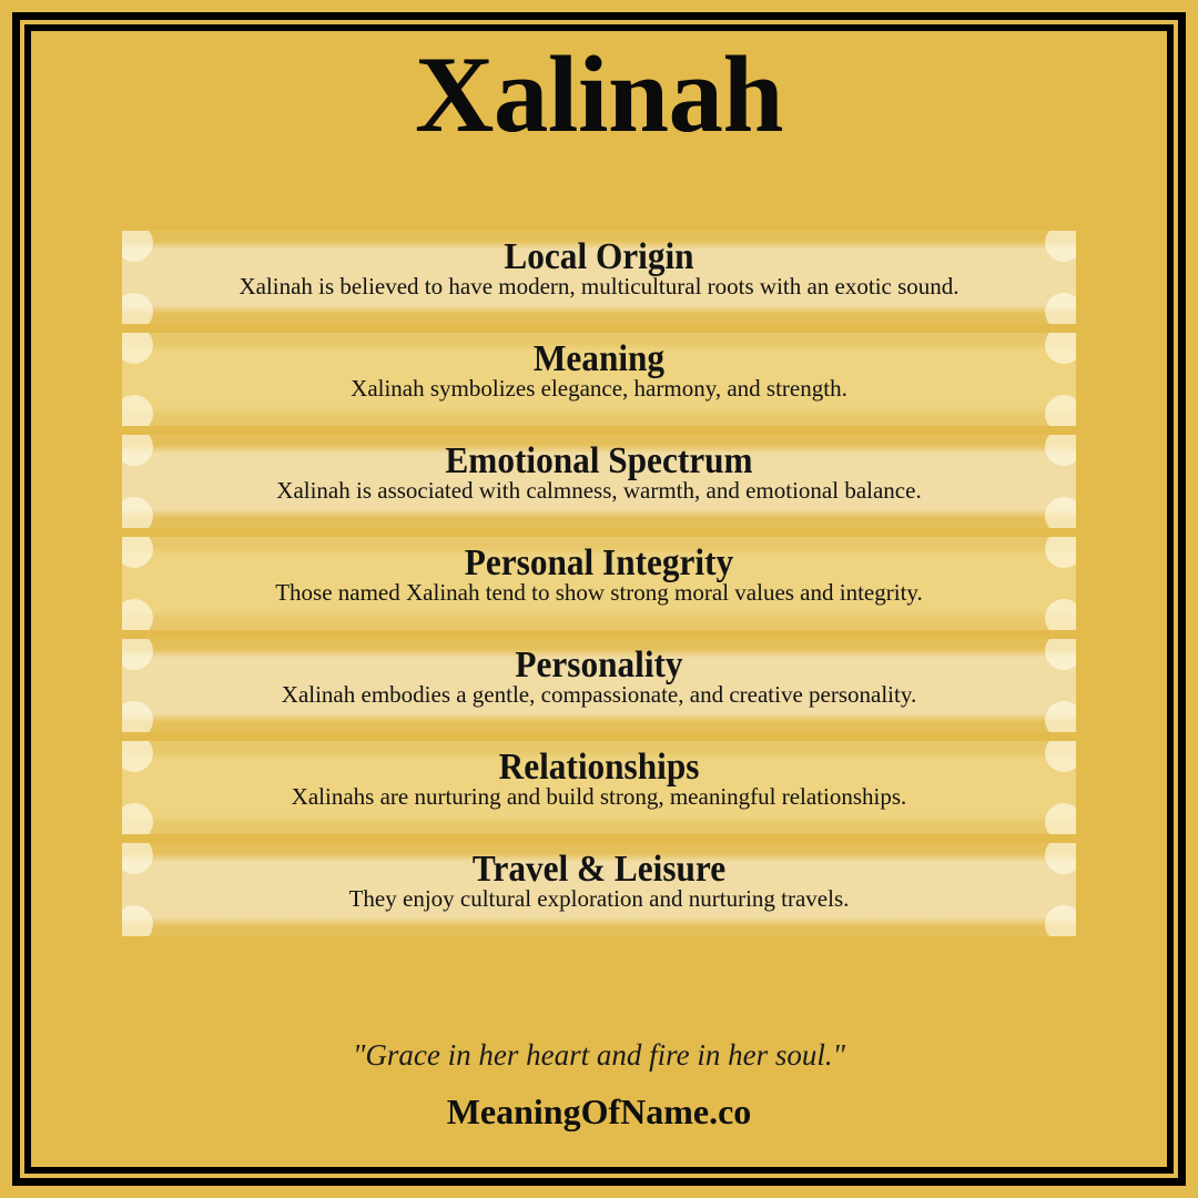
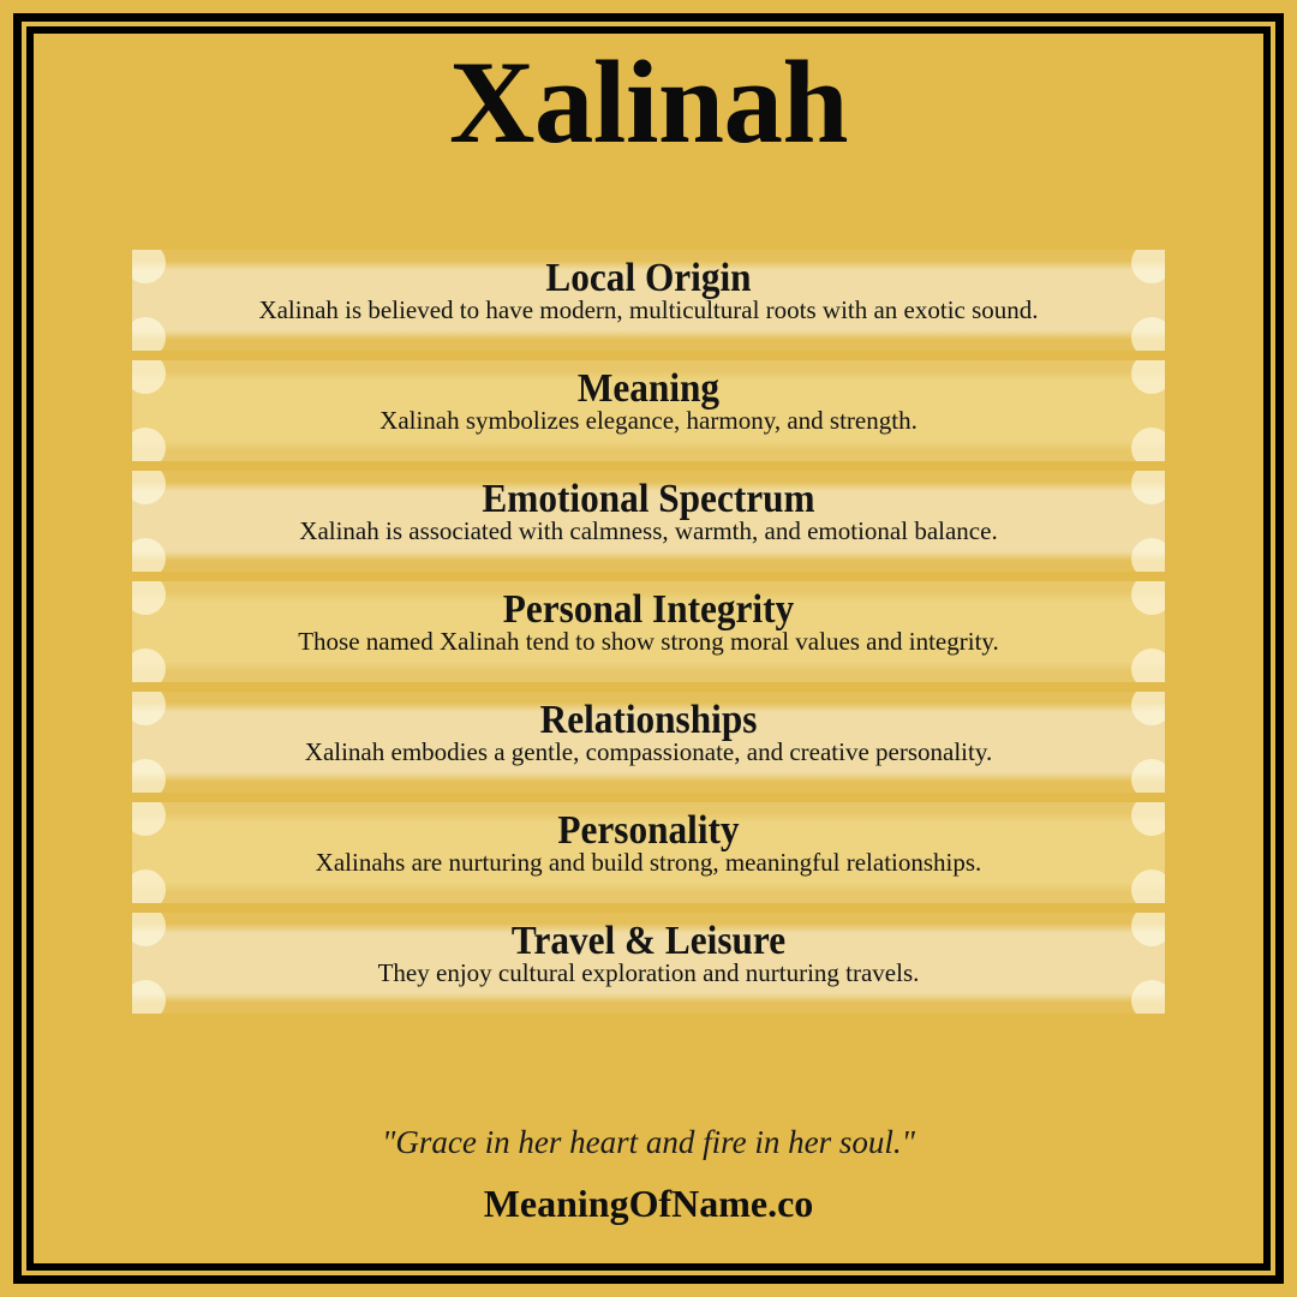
  Xalinah
  Local Origin
  Xalinah is believed to have modern, multicultural roots with an exotic sound.
  Meaning
  Xalinah symbolizes elegance, harmony, and strength.
  Emotional Spectrum
  Xalinah is associated with calmness, warmth, and emotional balance.
  Personal Integrity
  Those named Xalinah tend to show strong moral values and integrity.
- Personality
+ Relationships
  Xalinah embodies a gentle, compassionate, and creative personality.
- Relationships
+ Personality
  Xalinahs are nurturing and build strong, meaningful relationships.
  Travel & Leisure
  They enjoy cultural exploration and nurturing travels.
  "Grace in her heart and fire in her soul."
  MeaningOfName.co
